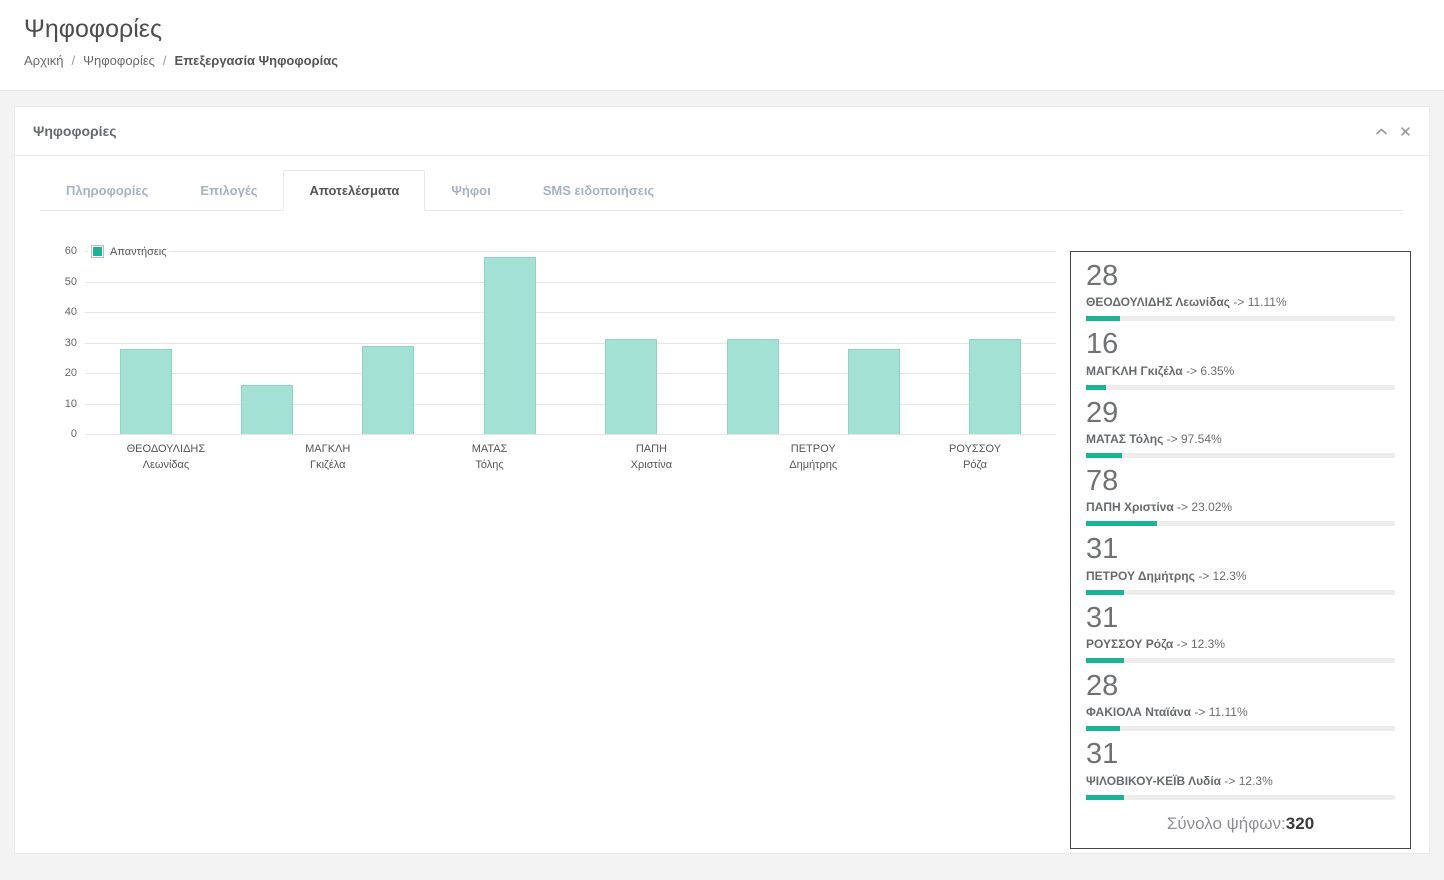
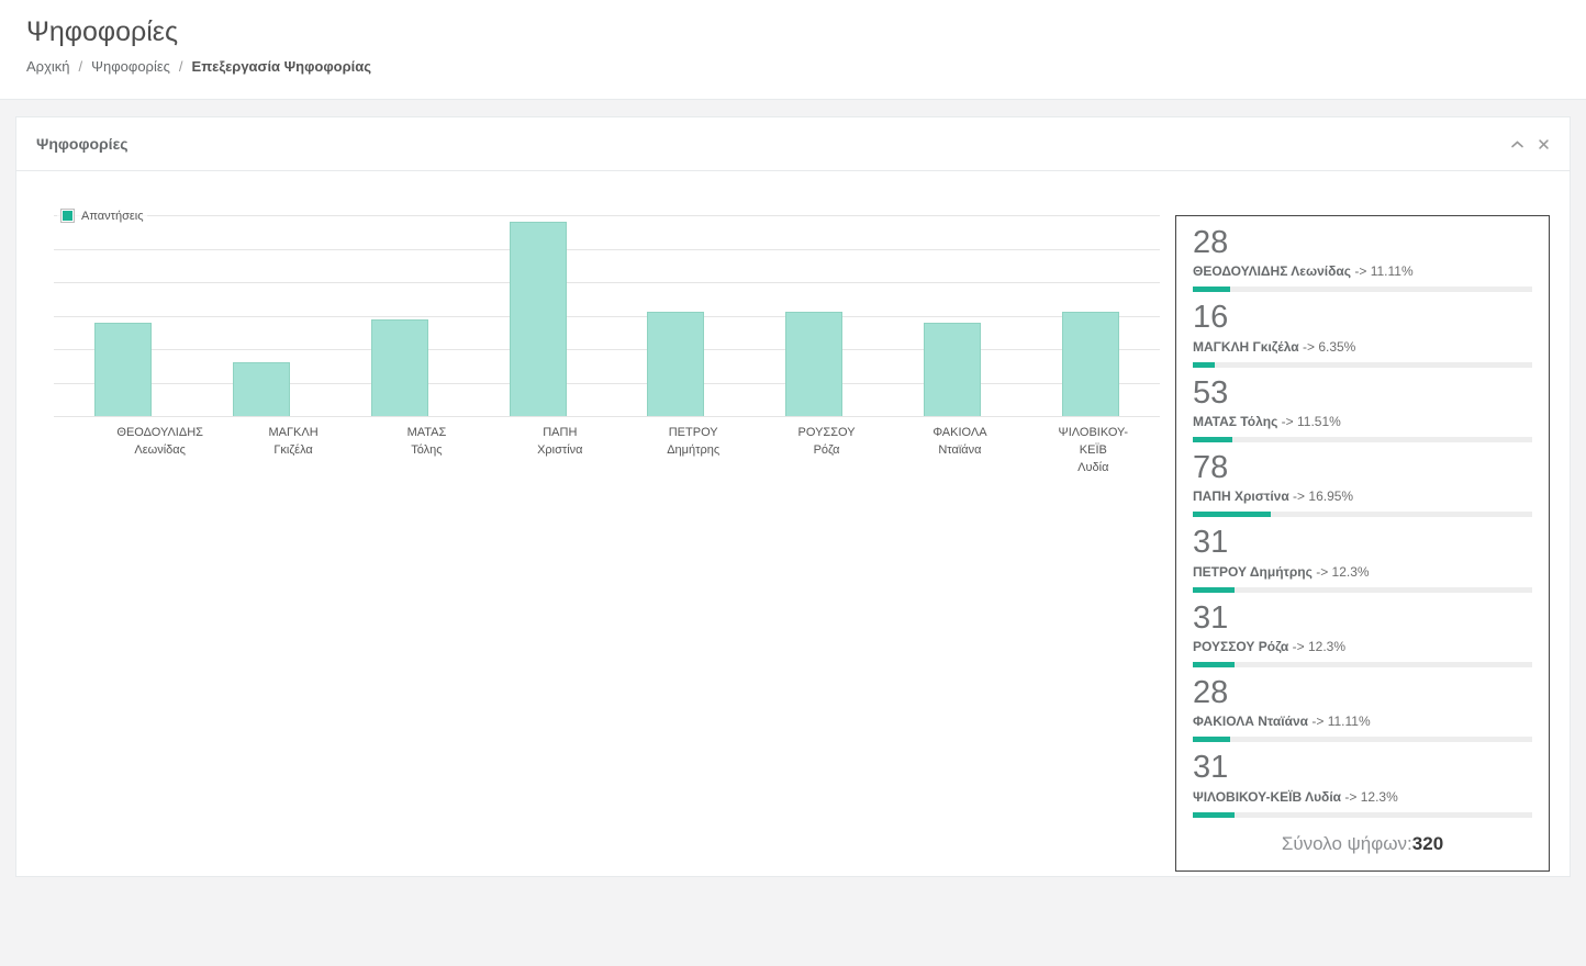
  Ψηφοφορίες
  Αρχική
  Ψηφοφορίες
  Επεξεργασία Ψηφοφορίας
  Ψηφοφορίες
- Πληροφορίες
- Επιλογές
- Αποτελέσματα
- Ψήφοι
- SMS ειδοποιήσεις
- 0
- 10
- 20
- 30
- 40
- 50
- 60
  Απαντήσεις
  ΘΕΟΔΟΥΛΙΔΗΣ
  Λεωνίδας
  ΜΑΓΚΛΗ
  Γκιζέλα
  ΜΑΤΑΣ
  Τόλης
  ΠΑΠΗ
  Χριστίνα
  ΠΕΤΡΟΥ
  Δημήτρης
  ΡΟΥΣΣΟΥ
  Ρόζα
+ ΦΑΚΙΟΛΑ
+ Νταϊάνα
+ ΨΙΛΟΒΙΚΟΥ-
+ ΚΕΪΒ
+ Λυδία
  28
  ΘΕΟΔΟΥΛΙΔΗΣ Λεωνίδας -> 11.11%
  16
  ΜΑΓΚΛΗ Γκιζέλα -> 6.35%
- 29
+ 53
- ΜΑΤΑΣ Τόλης -> 97.54%
+ ΜΑΤΑΣ Τόλης -> 11.51%
  78
- ΠΑΠΗ Χριστίνα -> 23.02%
+ ΠΑΠΗ Χριστίνα -> 16.95%
  31
  ΠΕΤΡΟΥ Δημήτρης -> 12.3%
  31
  ΡΟΥΣΣΟΥ Ρόζα -> 12.3%
  28
  ΦΑΚΙΟΛΑ Νταϊάνα -> 11.11%
  31
  ΨΙΛΟΒΙΚΟΥ-ΚΕΪΒ Λυδία -> 12.3%
  Σύνολο ψήφων:320
